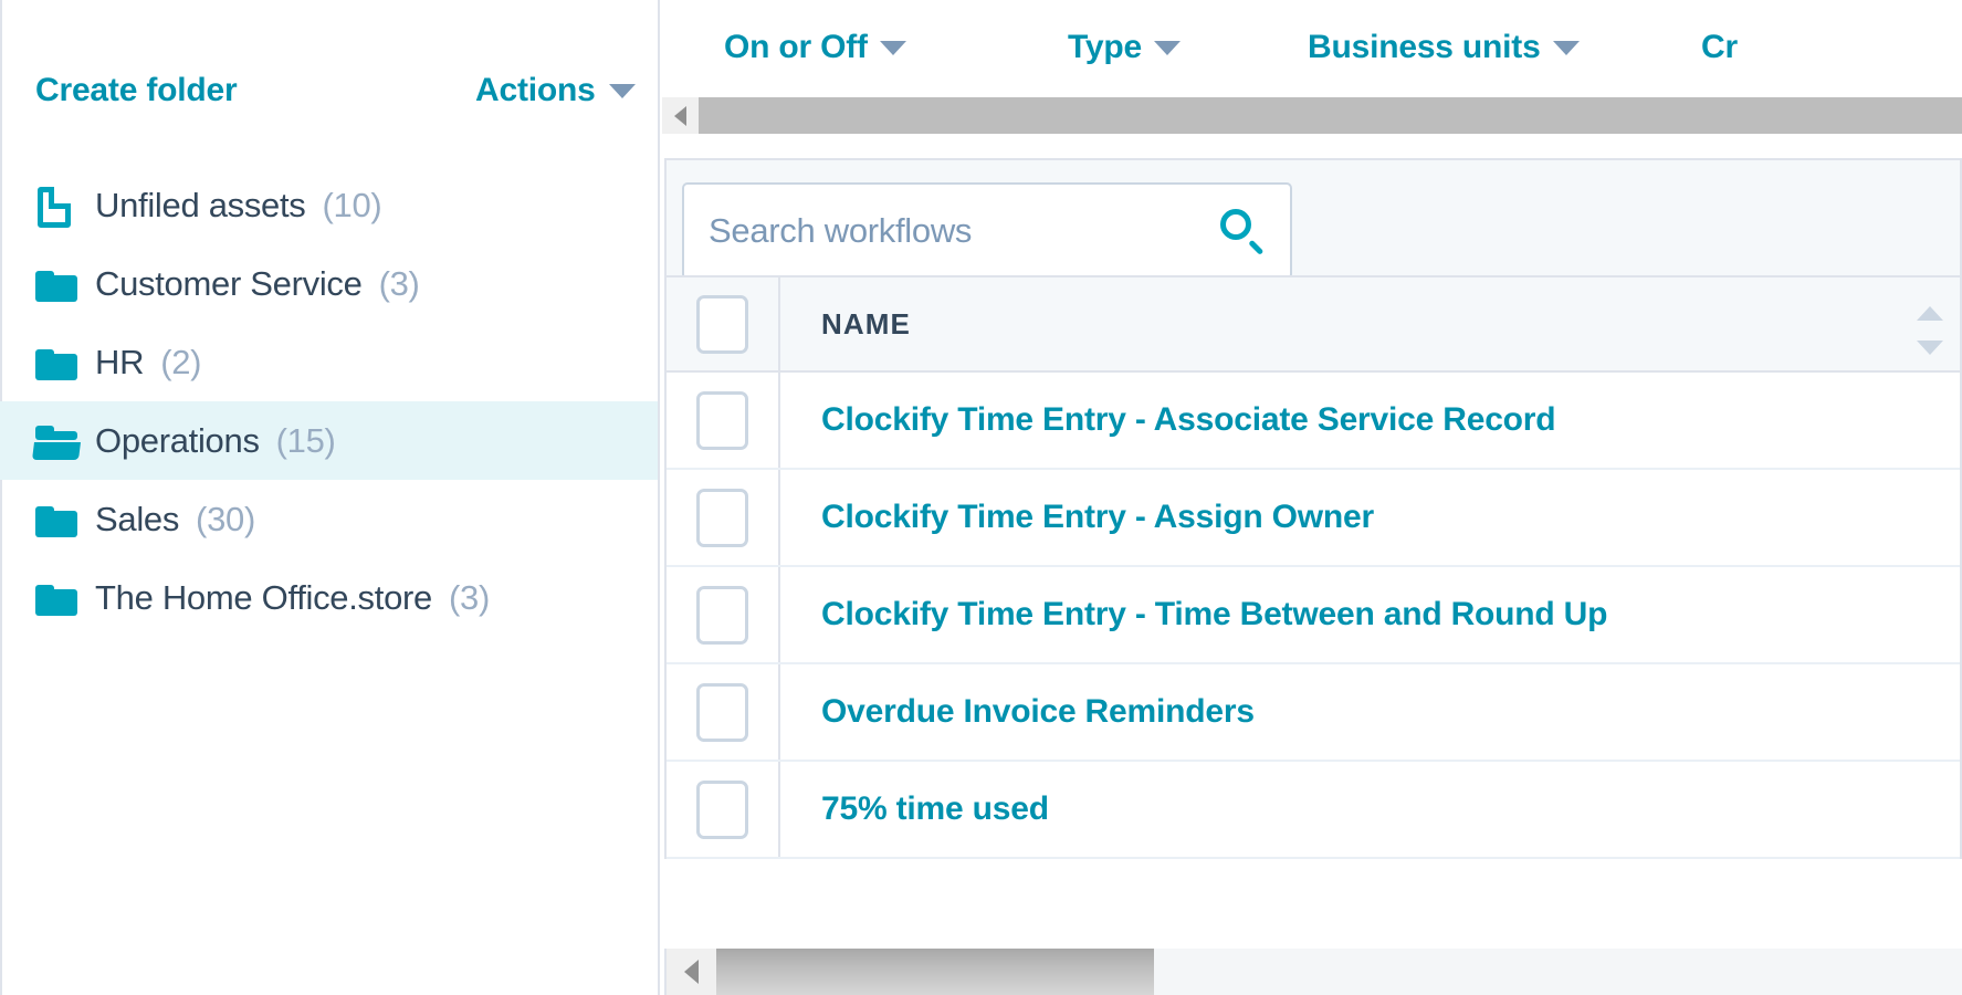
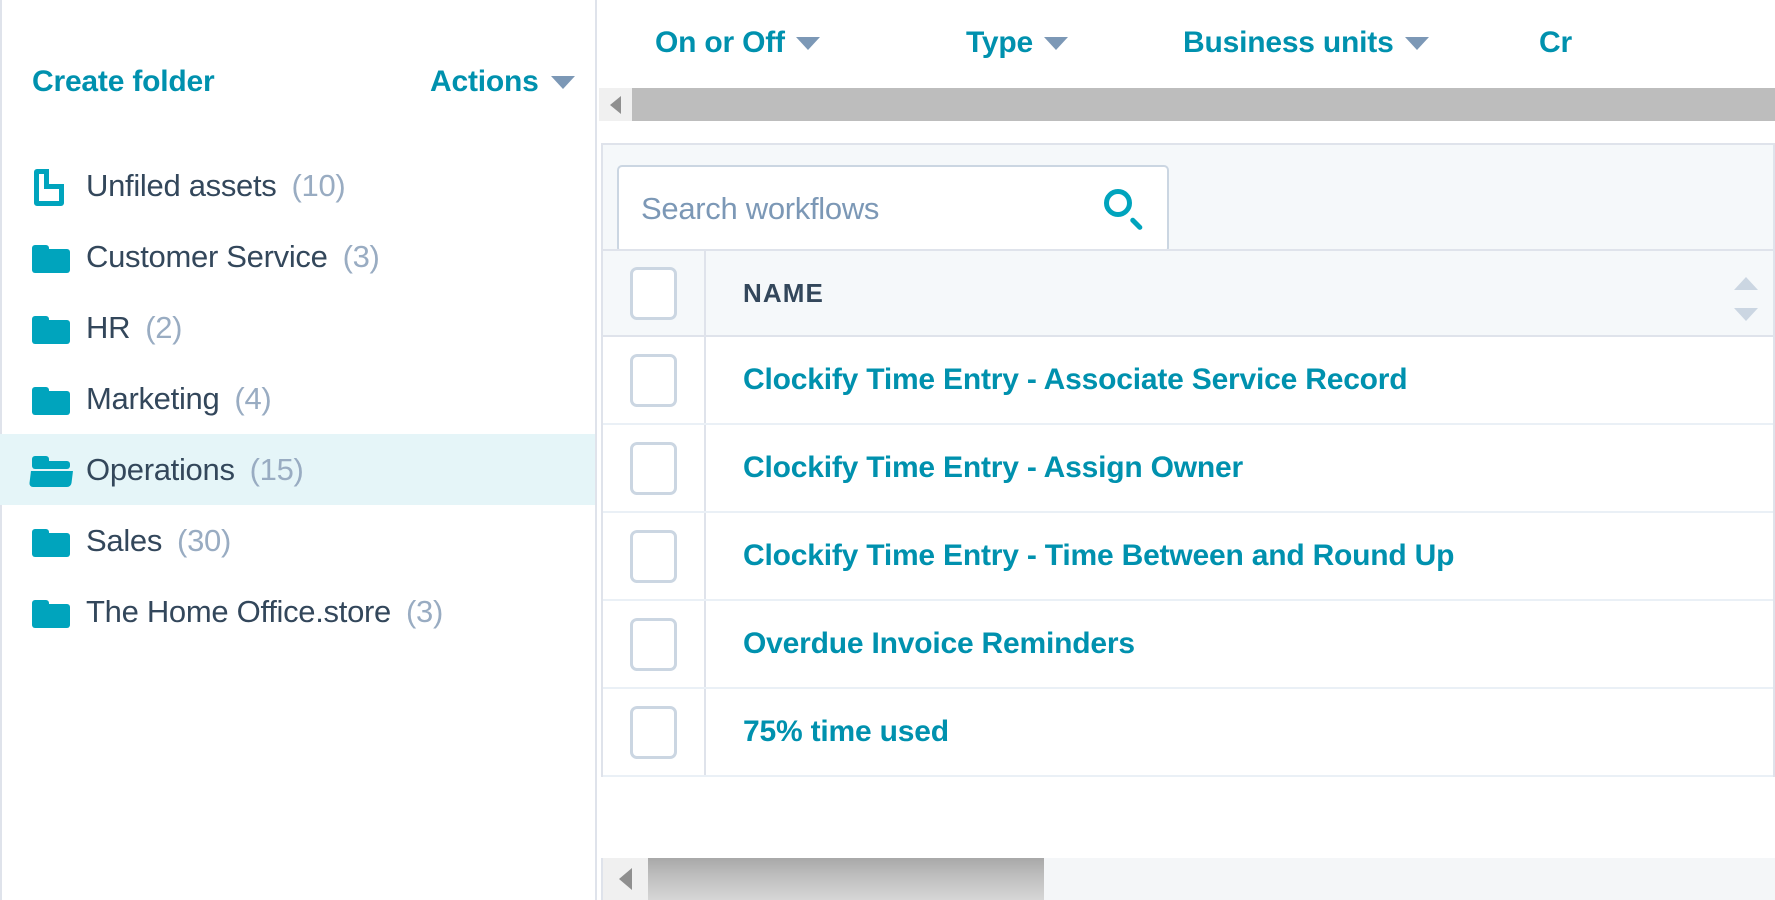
  Create folder
  Actions
  Unfiled assets
  (10)
  Customer Service
  (3)
  HR
  (2)
+ Marketing
+ (4)
  Operations
  (15)
  Sales
  (30)
  The Home Office.store
  (3)
  On or Off
  Type
  Business units
  Cr
  Search workflows
  NAME
  Clockify Time Entry - Associate Service Record
  Clockify Time Entry - Assign Owner
  Clockify Time Entry - Time Between and Round Up
  Overdue Invoice Reminders
  75% time used
